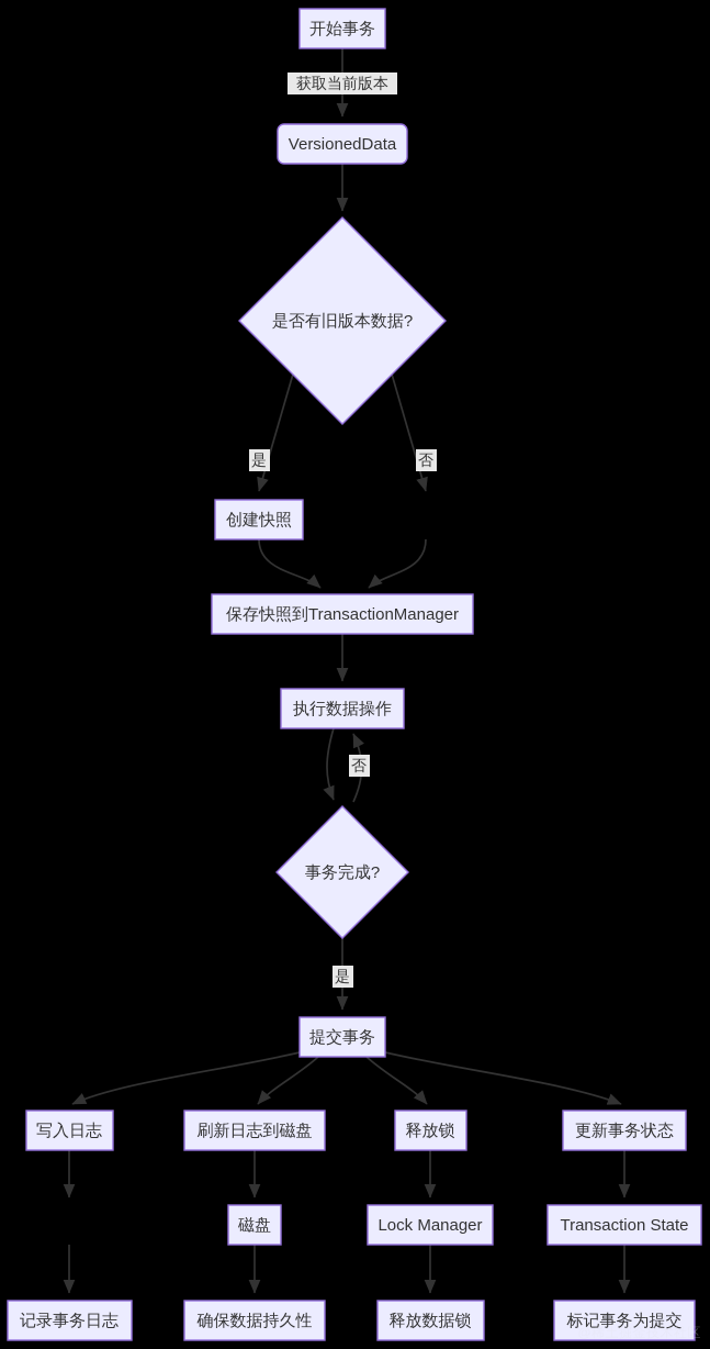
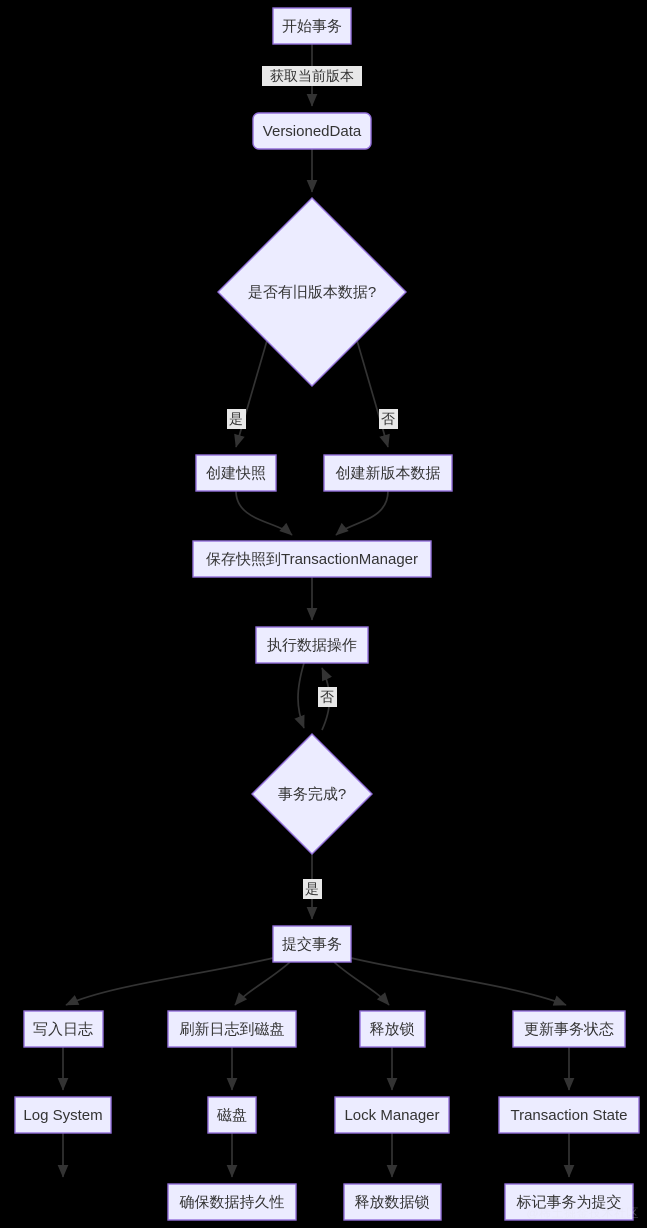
  获取当前版本
  是
  否
  否
  是
  开始事务
  VersionedData
  是否有旧版本数据?
  创建快照
+ 创建新版本数据
  保存快照到TransactionManager
  执行数据操作
  事务完成?
  提交事务
  写入日志
  刷新日志到磁盘
  释放锁
  更新事务状态
+ Log System
  磁盘
  Lock Manager
  Transaction State
- 记录事务日志
  确保数据持久性
  释放数据锁
  标记事务为提交
  @稀土掘金技术社区
